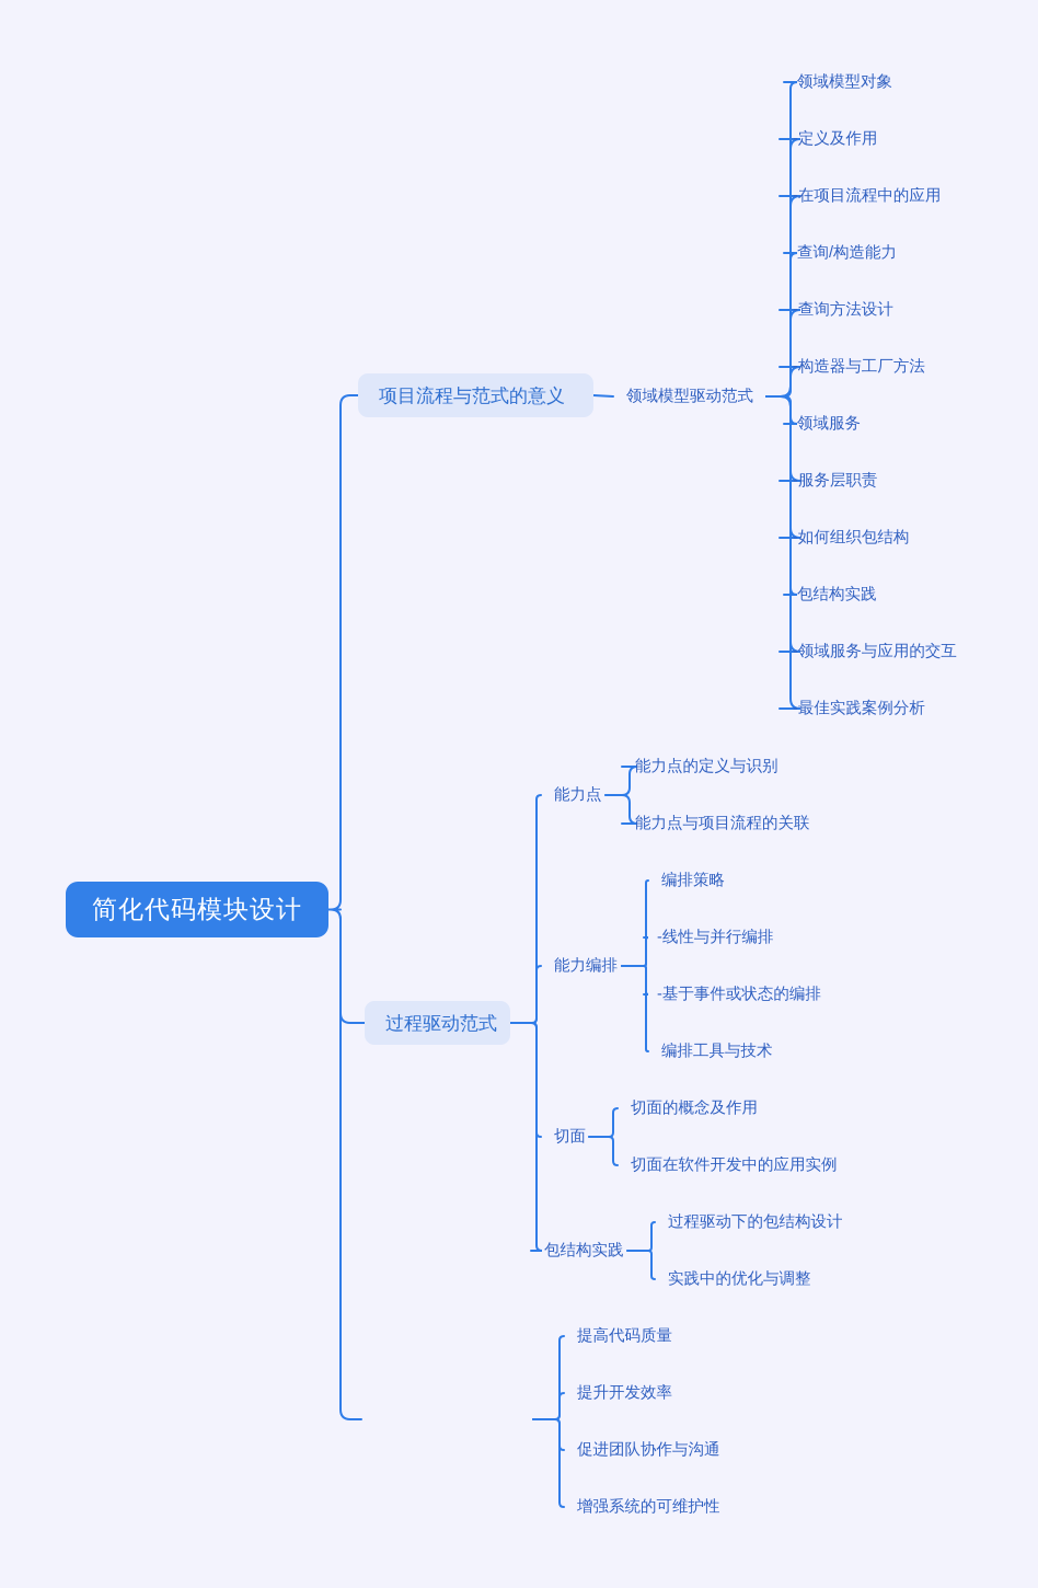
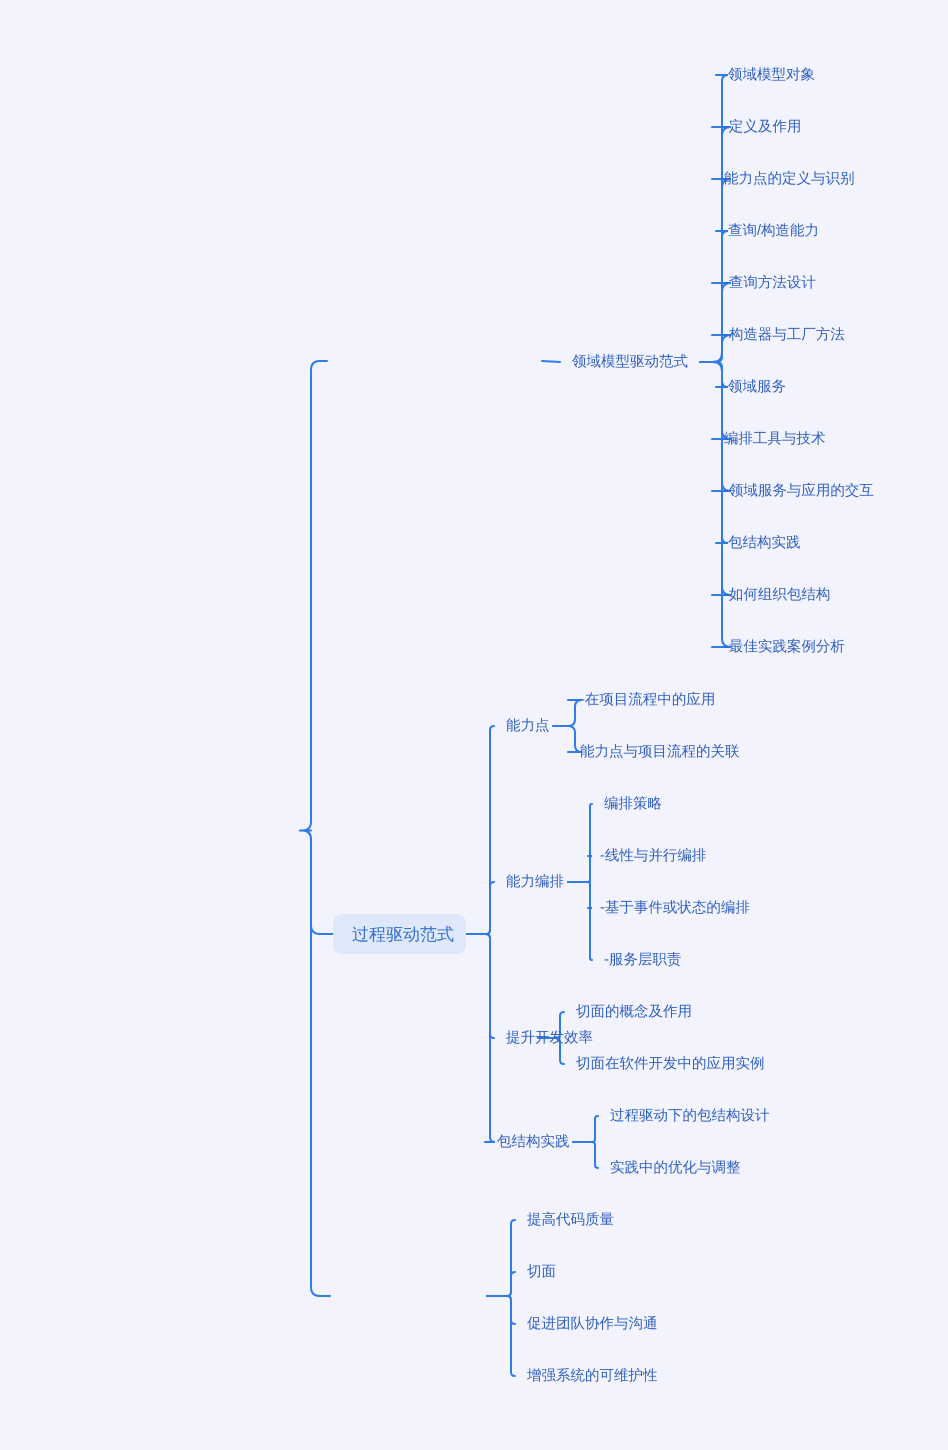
- 简化代码模块设计
- 项目流程与范式的意义
  领域模型驱动范式
  领域模型对象
  -定义及作用
- -在项目流程中的应用
+ 能力点的定义与识别
  查询/构造能力
  -查询方法设计
  -构造器与工厂方法
  领域服务
- -服务层职责
+ 编排工具与技术
- -如何组织包结构
+ -领域服务与应用的交互
  包结构实践
- -领域服务与应用的交互
+ -如何组织包结构
  -最佳实践案例分析
  过程驱动范式
  能力点
- 能力点的定义与识别
+ -在项目流程中的应用
  能力点与项目流程的关联
  能力编排
  编排策略
  -线性与并行编排
  -基于事件或状态的编排
- 编排工具与技术
+ -服务层职责
- 切面
+ 提升开发效率
  切面的概念及作用
  切面在软件开发中的应用实例
  包结构实践
  过程驱动下的包结构设计
  实践中的优化与调整
  提高代码质量
- 提升开发效率
+ 切面
  促进团队协作与沟通
  增强系统的可维护性
